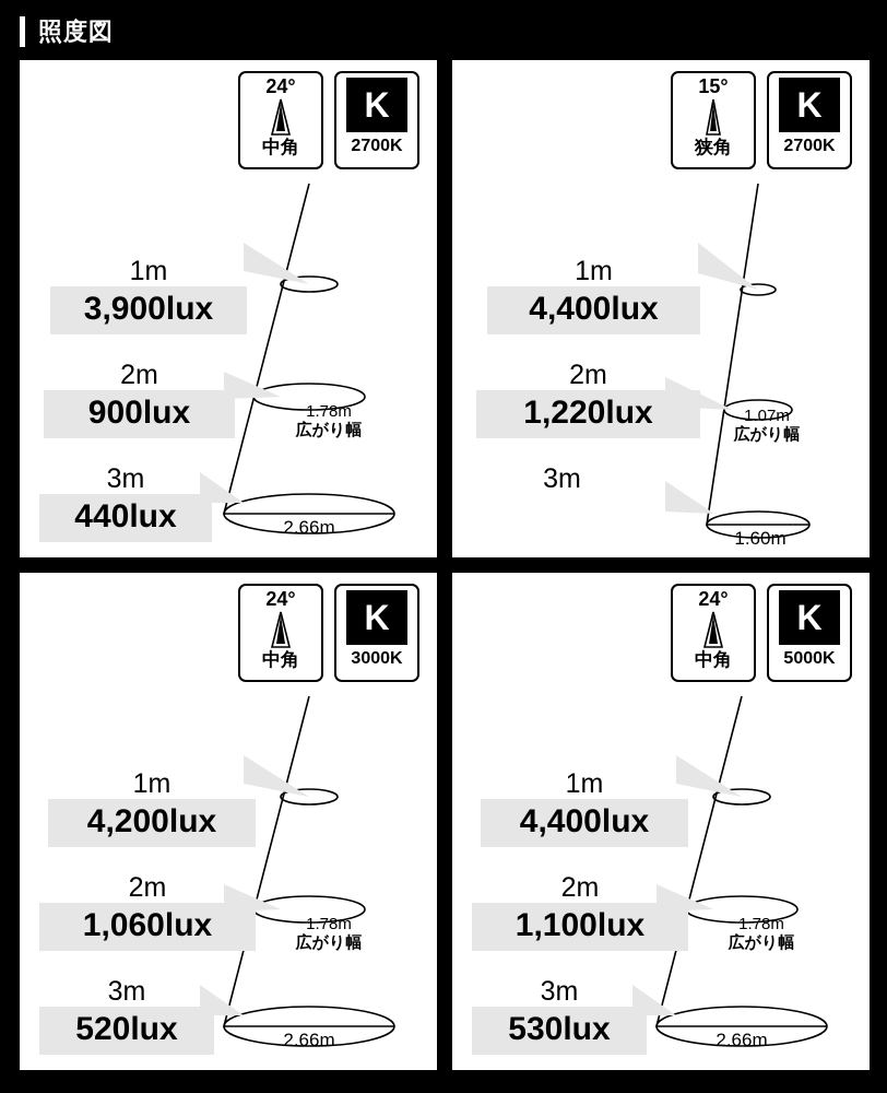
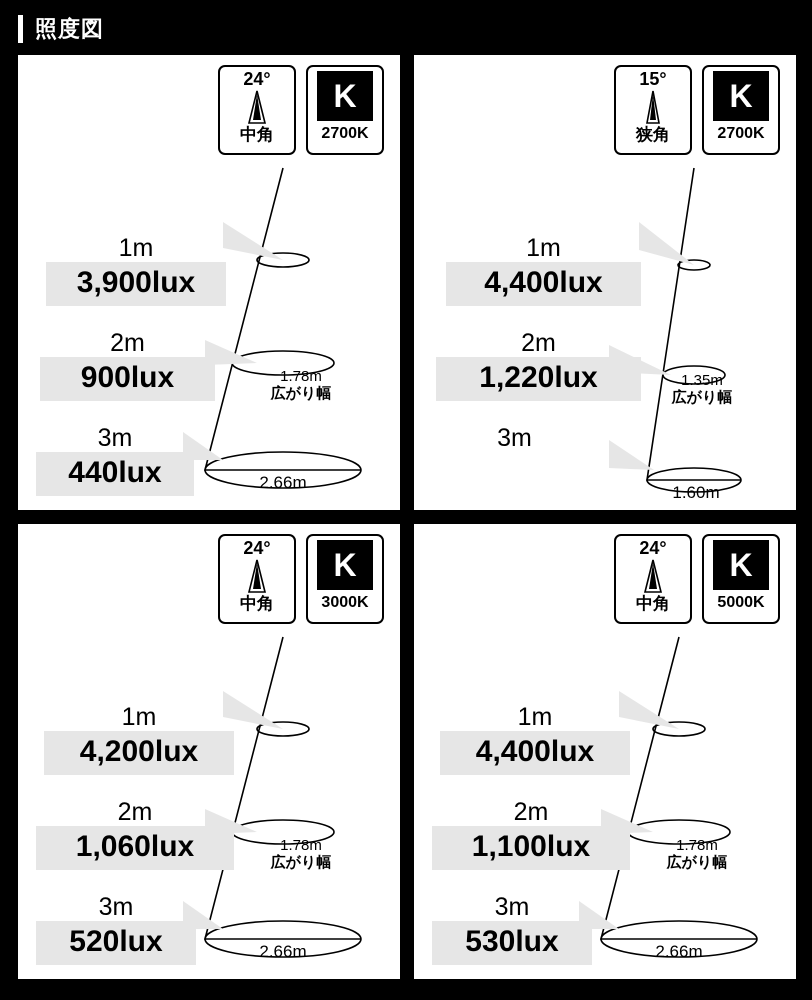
  照度図
  24°
  中角
  K
  2700K
  1m
  3,900lux
  2m
  900lux
  3m
  440lux
  1.78m
  広がり幅
  2.66m
  15°
  狭角
  K
  2700K
  1m
  4,400lux
  2m
  1,220lux
  3m
- 1.07m
+ 1.35m
  広がり幅
  1.60m
  24°
  中角
  K
  3000K
  1m
  4,200lux
  2m
  1,060lux
  3m
  520lux
  1.78m
  広がり幅
  2.66m
  24°
  中角
  K
  5000K
  1m
  4,400lux
  2m
  1,100lux
  3m
  530lux
  1.78m
  広がり幅
  2.66m
